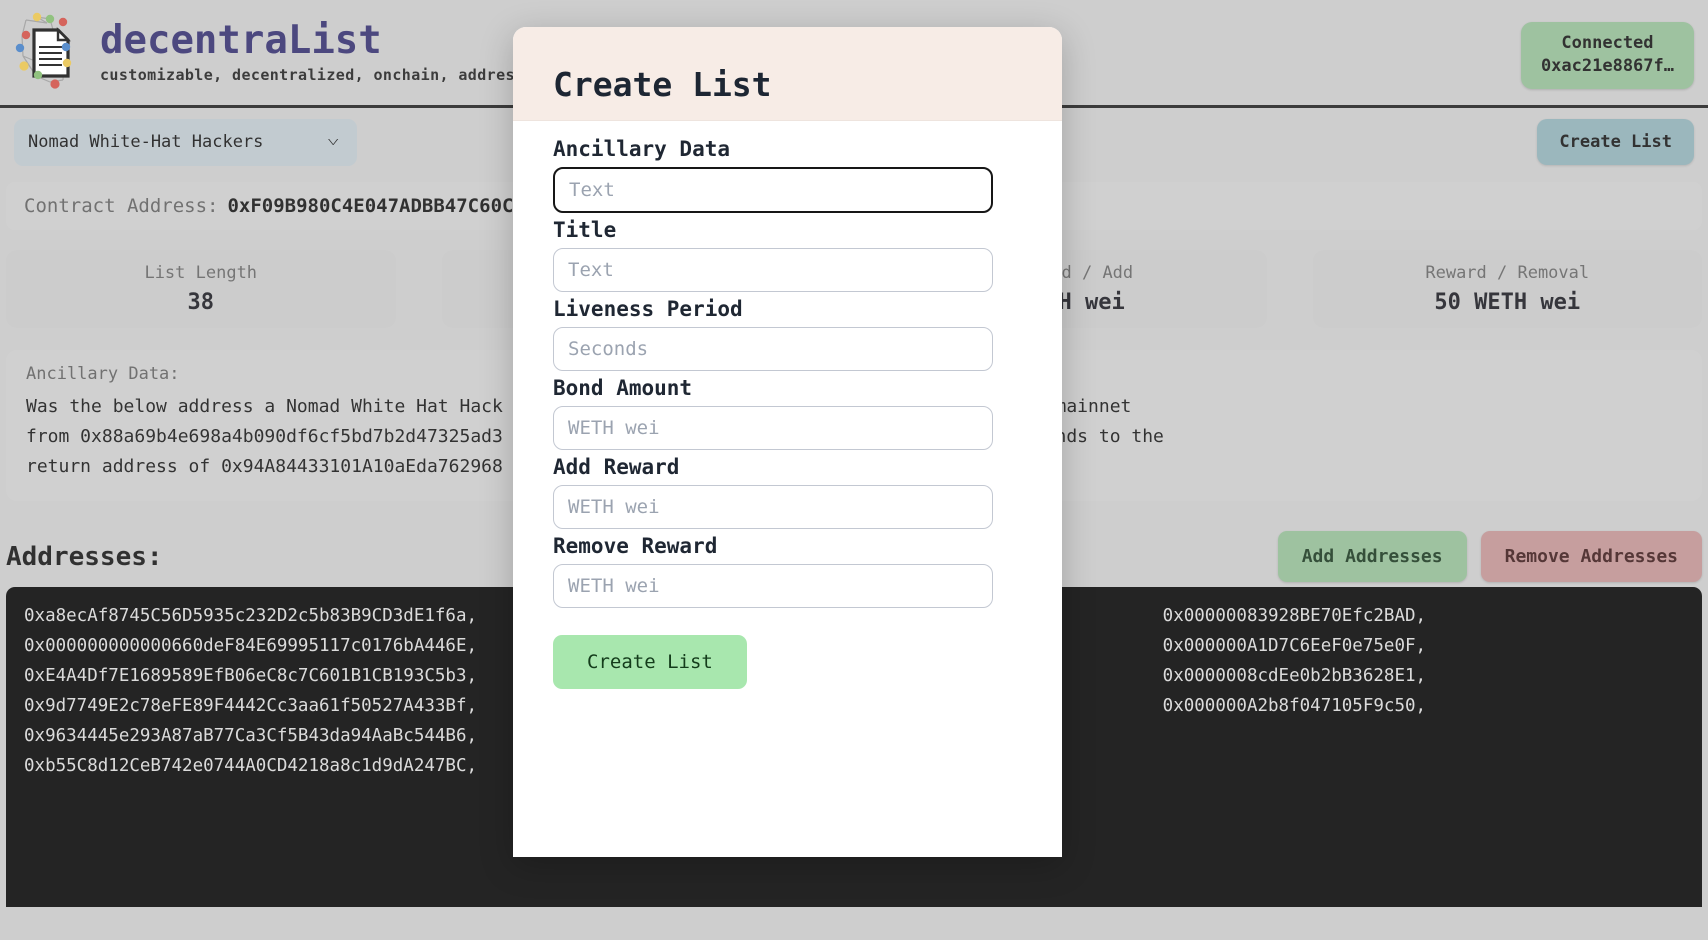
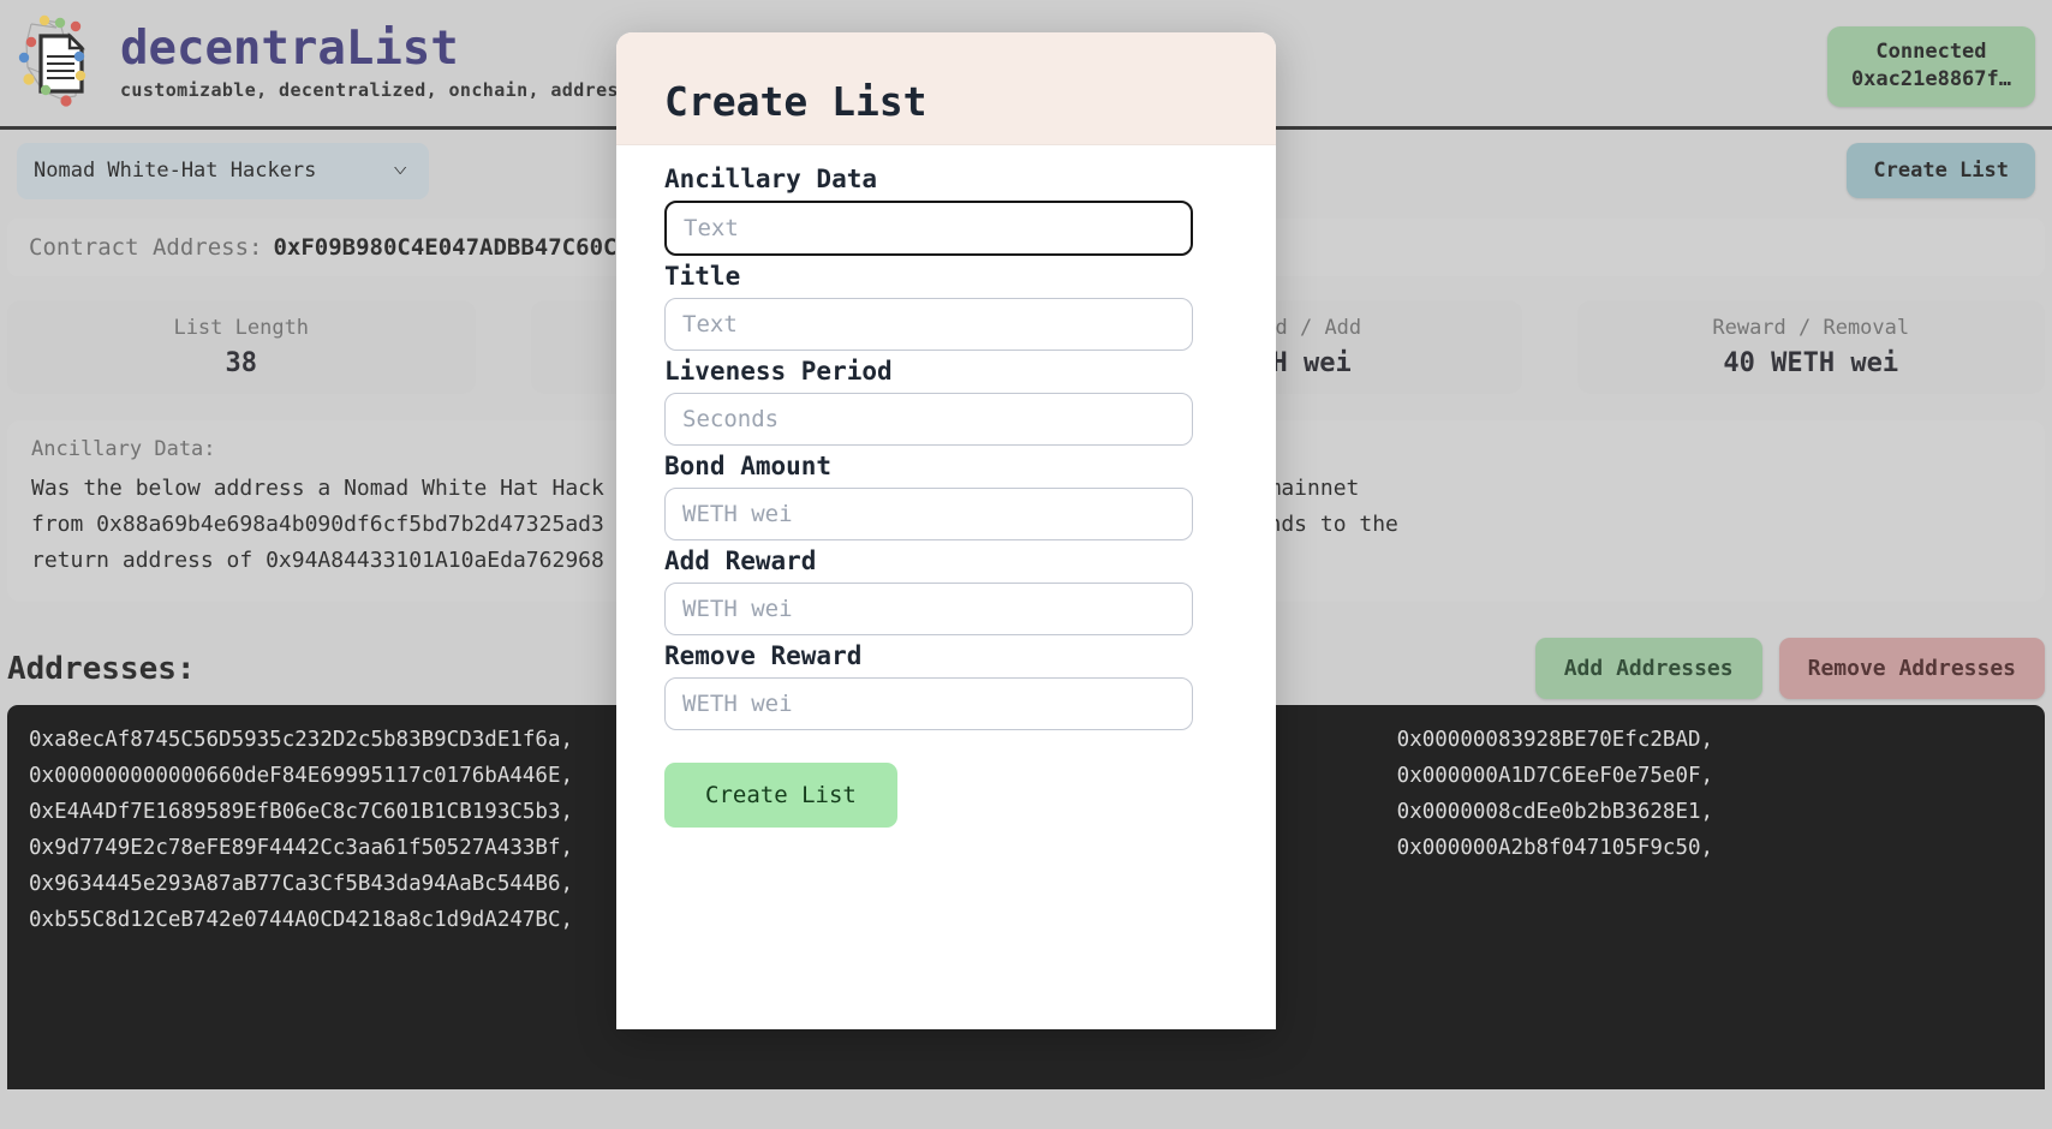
  decentraList
  customizable, decentralized, onchain, addres
  Connected
  0xac21e8867f…
  Nomad White-Hat Hackers
  ˅
  Create List
  Contract Address:
  0xF09B980C4E047ADBB47C60C
  List Length
  38
  Reward / Removal
- 50 WETH wei
+ 40 WETH wei
  Ancillary Data:
  return address of 0x94A84433101A10aEda762968
  Addresses:
  Add Addresses
  Remove Addresses
  0xa8ecAf8745C56D5935c232D2c5b83B9CD3dE1f6a,
  0x000000000000660deF84E69995117c0176bA446E,
  0xE4A4Df7E1689589EfB06eC8c7C601B1CB193C5b3,
  0x9d7749E2c78eFE89F4442Cc3aa61f50527A433Bf,
  0x9634445e293A87aB77Ca3Cf5B43da94AaBc544B6,
  0xb55C8d12CeB742e0744A0CD4218a8c1d9dA247BC,
  0x00000083928BE70Efc2BAD,
  0x000000A1D7C6EeF0e75e0F,
  0x0000008cdEe0b2bB3628E1,
  0x000000A2b8f047105F9c50,
  Create List
  Ancillary Data
  Text
  Title
  Text
  Liveness Period
  Seconds
  Bond Amount
  WETH wei
  Add Reward
  WETH wei
  Remove Reward
  WETH wei
  Create List
